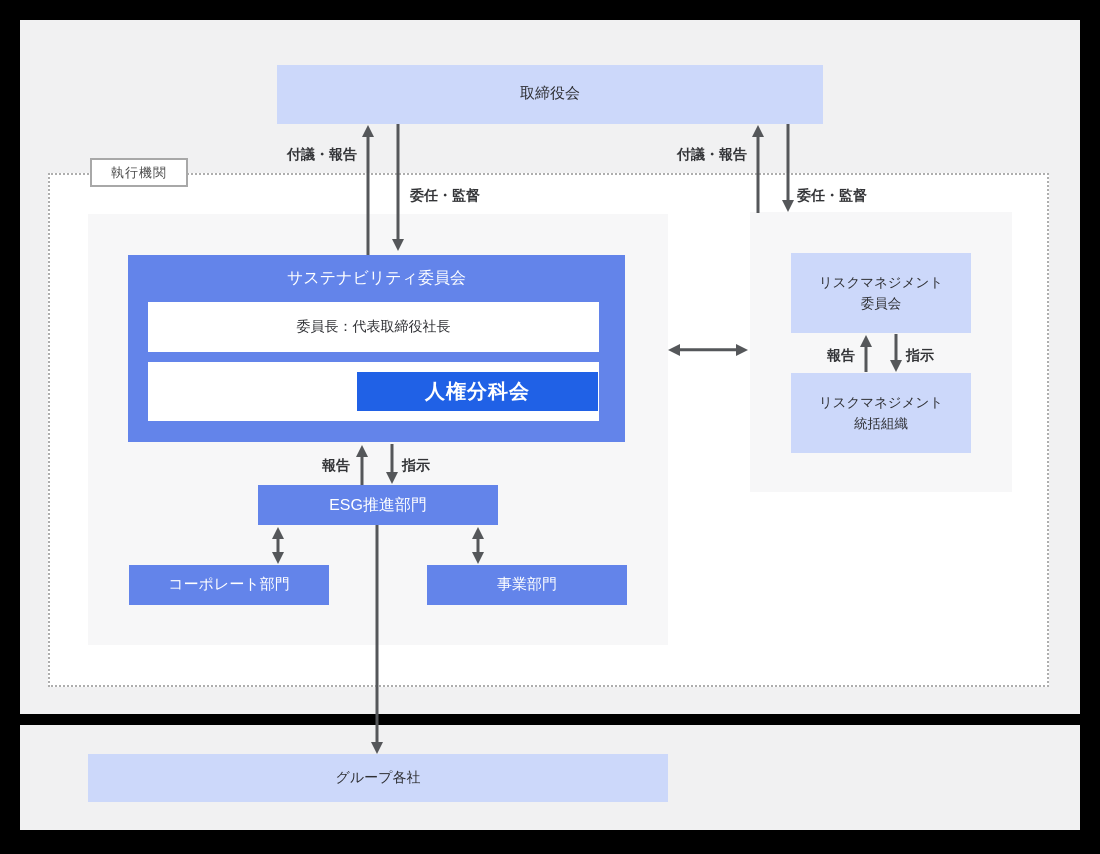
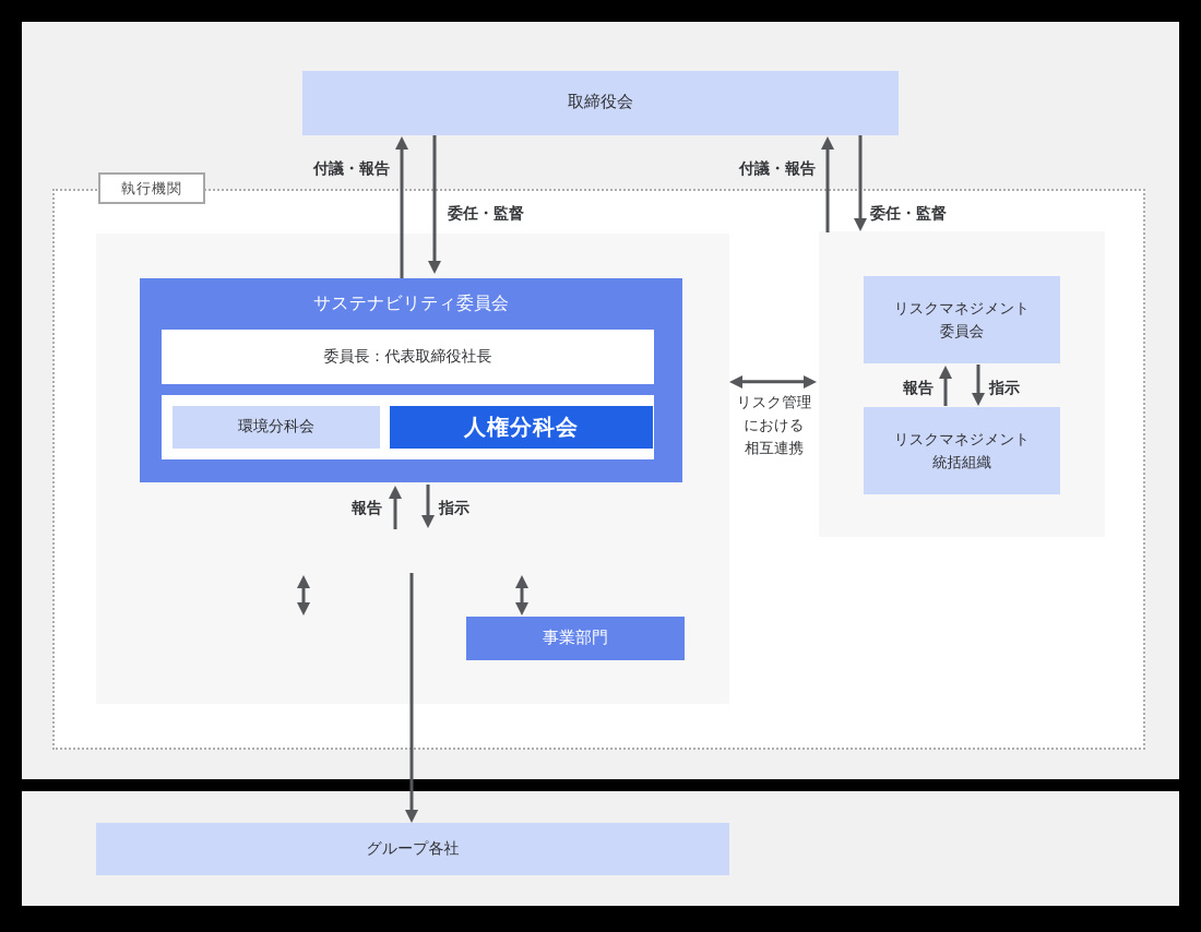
  執行機関
  取締役会
  サステナビリティ委員会
  委員長：代表取締役社長
+ 環境分科会
  人権分科会
- ESG推進部門
- コーポレート部門
  事業部門
  リスクマネジメント
  委員会
  リスクマネジメント
  統括組織
  グループ各社
  付議・報告
  委任・監督
  付議・報告
  委任・監督
  報告
  指示
  報告
  指示
+ リスク管理
+ における
+ 相互連携
